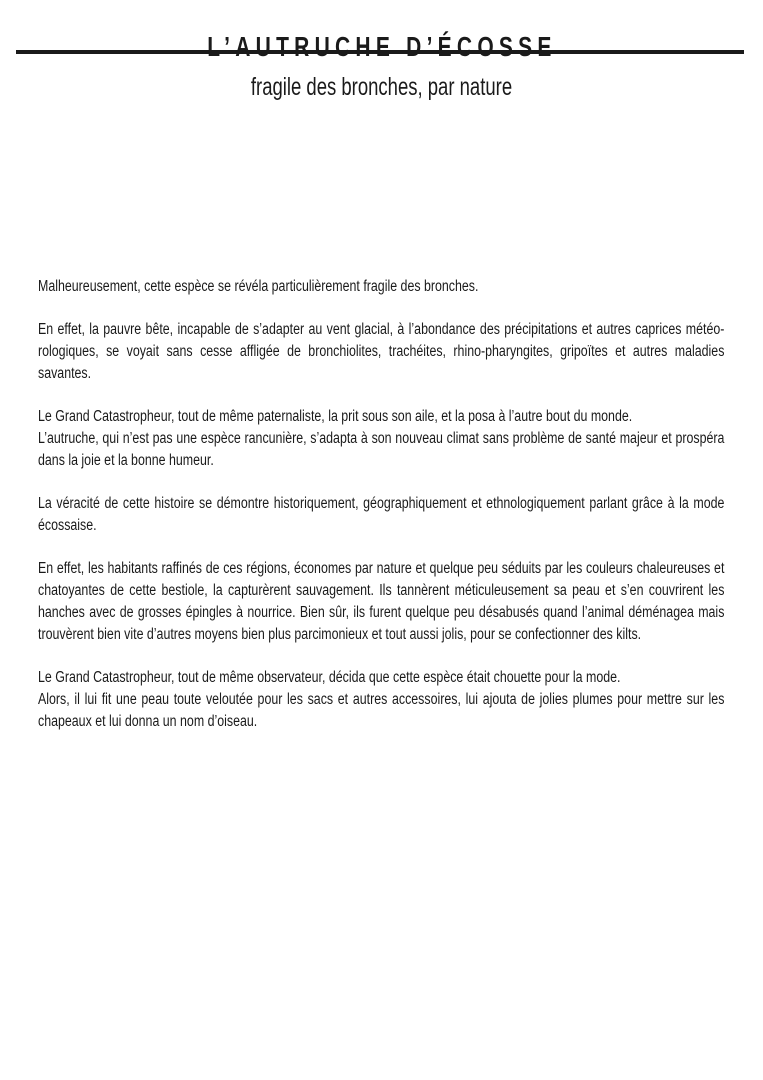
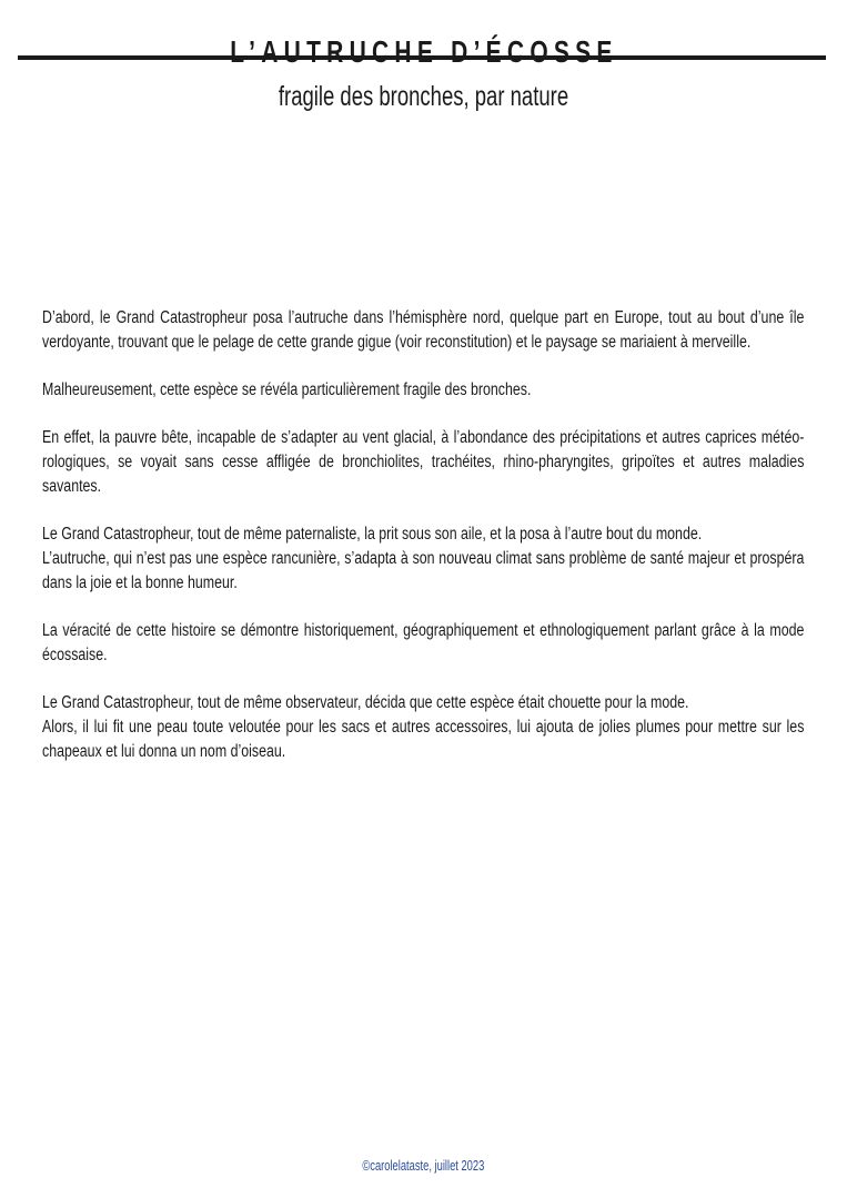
  L’AUTRUCHE D’ÉCOSSE
  fragile des bronches, par nature
+ D’abord, le Grand Catastropheur posa l’autruche dans l’hémisphère nord, quelque part en Europe, tout au bout d’une île verdoyante, trouvant que le pelage de cette grande gigue (voir reconstitution) et le paysage se mariaient à merveille.
  Malheureusement, cette espèce se révéla particulièrement fragile des bronches.
  En effet, la pauvre bête, incapable de s’adapter au vent glacial, à l’abondance des précipitations et autres caprices météo­rologiques, se voyait sans cesse affligée de bronchiolites, trachéites, rhino-pharyngites, gripoïtes et autres maladies savantes.
  Le Grand Catastropheur, tout de même paternaliste, la prit sous son aile, et la posa à l’autre bout du monde.
  L’autruche, qui n’est pas une espèce rancunière, s’adapta à son nouveau climat sans problème de santé majeur et prospéra dans la joie et la bonne humeur.
  La véracité de cette histoire se démontre historiquement, géographiquement et ethnologiquement parlant grâce à la mode écossaise.
- En effet, les habitants raffinés de ces régions, économes par nature et quelque peu séduits par les couleurs chaleureuses et chatoyantes de cette bestiole, la capturèrent sauvagement. Ils tannèrent méticuleusement sa peau et s’en couvrirent les hanches avec de grosses épingles à nourrice. Bien sûr, ils furent quelque peu désabusés quand l’animal déménagea mais trouvèrent bien vite d’autres moyens bien plus parcimonieux et tout aussi jolis, pour se confectionner des kilts.
  Le Grand Catastropheur, tout de même observateur, décida que cette espèce était chouette pour la mode.
  Alors, il lui fit une peau toute veloutée pour les sacs et autres accessoires, lui ajouta de jolies plumes pour mettre sur les chapeaux et lui donna un nom d’oiseau.
+ ©carolelataste, juillet 2023
